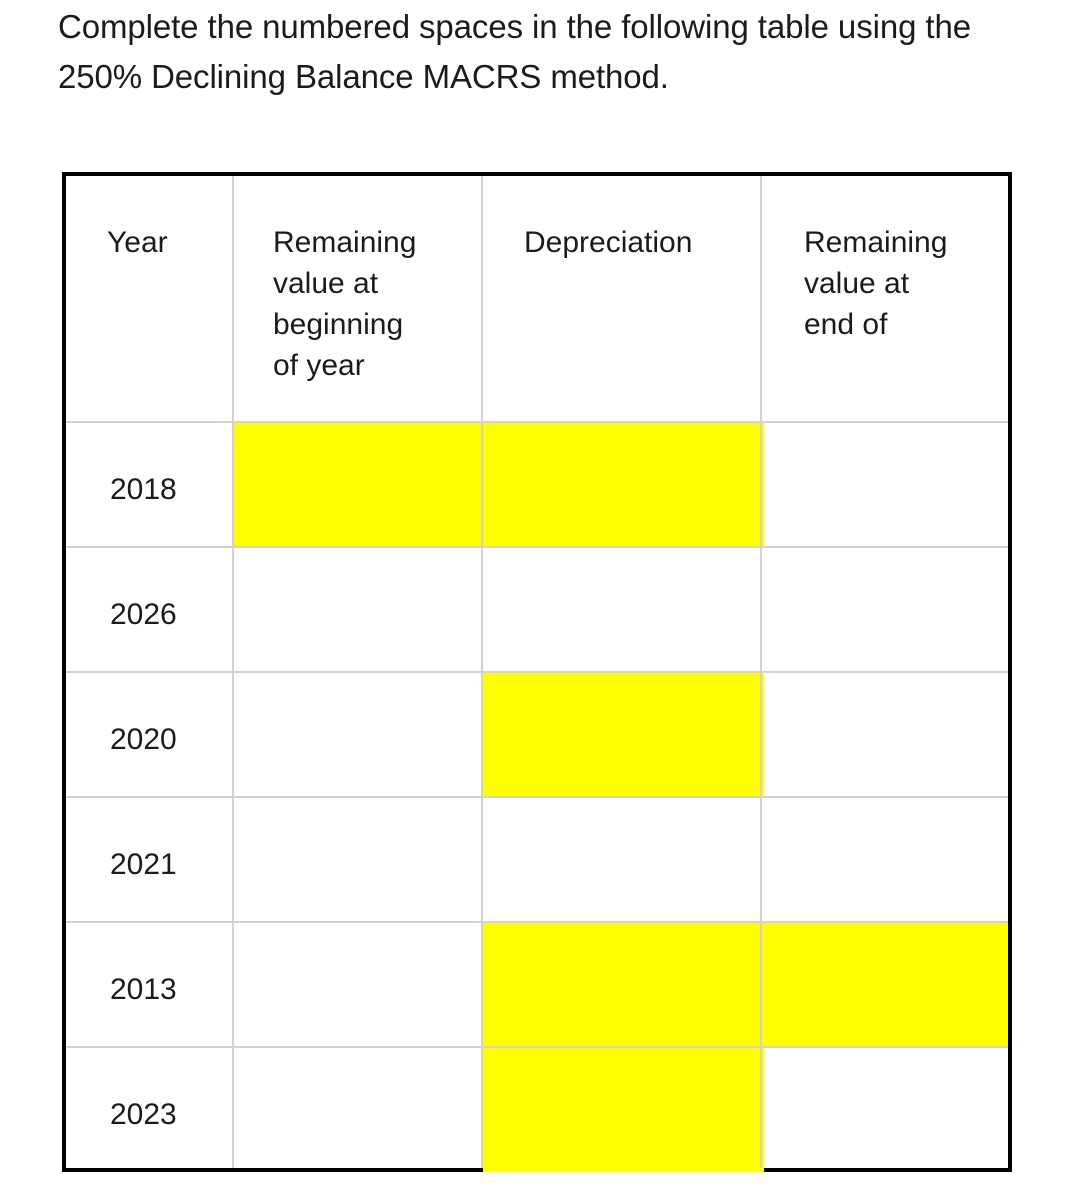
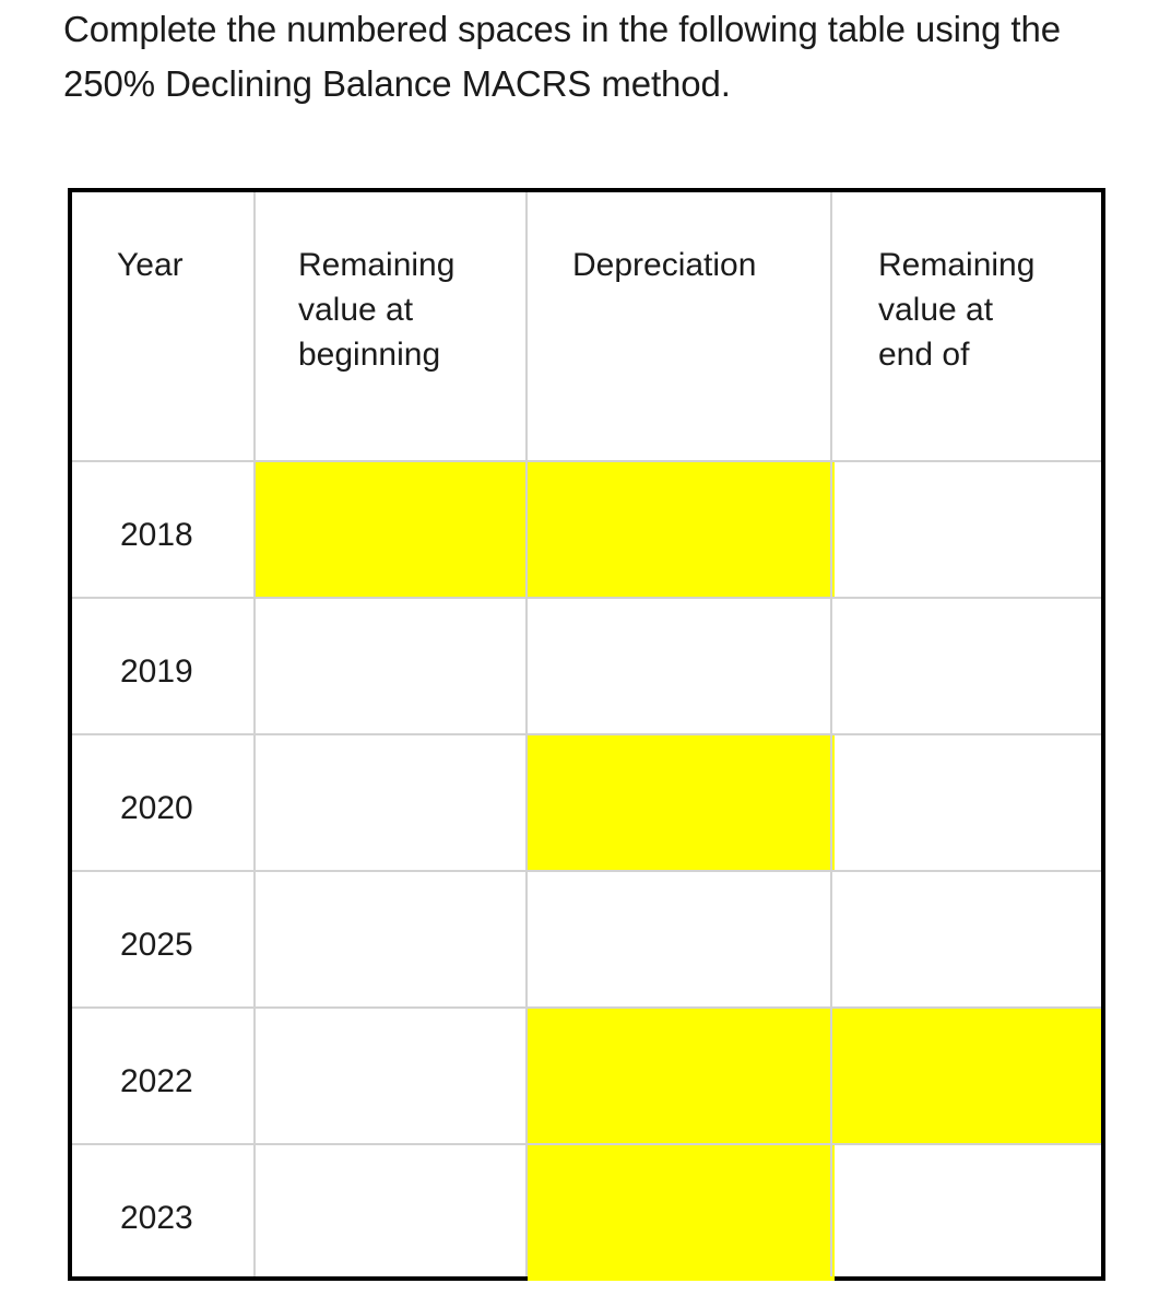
  Complete the numbered spaces in the following table using the 250% Declining Balance MACRS method.
  Year
  Remaining
  value at
  beginning
- of year
  Depreciation
  Remaining
  value at
  end of
  2018
- 2026
+ 2019
  2020
- 2021
+ 2025
- 2013
+ 2022
  2023
